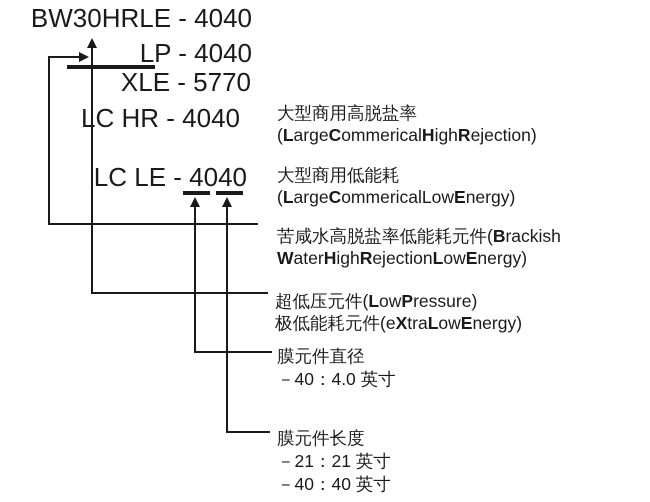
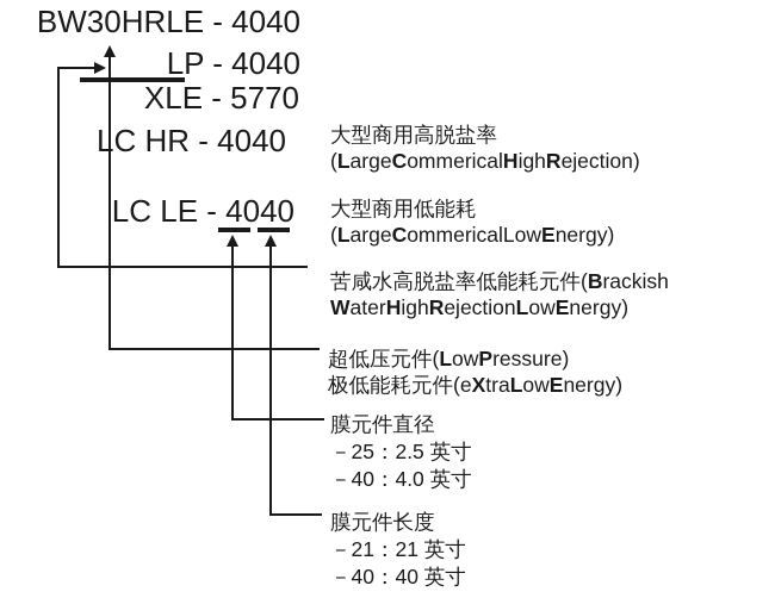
  BW30HRLE - 4040
  LP - 4040
  XLE - 5770
  LC HR - 4040
  LC LE - 4040
  大型商用高脱盐率
  (LargeCommericalHighRejection)
  大型商用低能耗
  (LargeCommericalLowEnergy)
  苦咸水高脱盐率低能耗元件(Brackish
  WaterHighRejectionLowEnergy)
  超低压元件(LowPressure)
  极低能耗元件(eXtraLowEnergy)
  膜元件直径
+ －25：2.5 英寸
  －40：4.0 英寸
  膜元件长度
  －21：21 英寸
  －40：40 英寸
